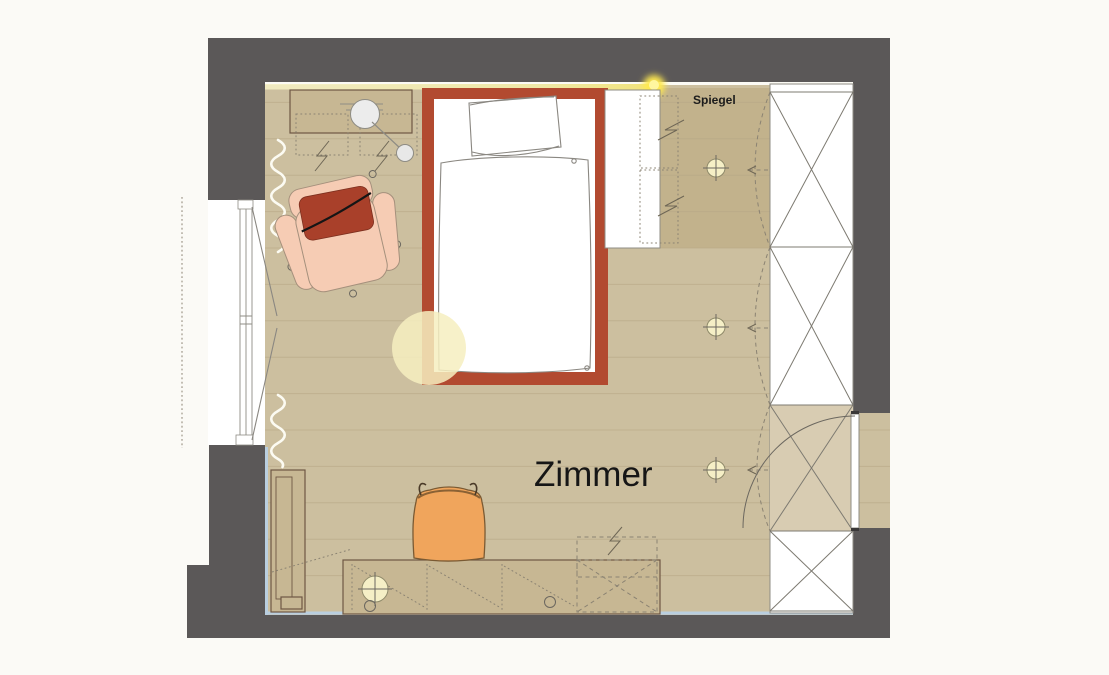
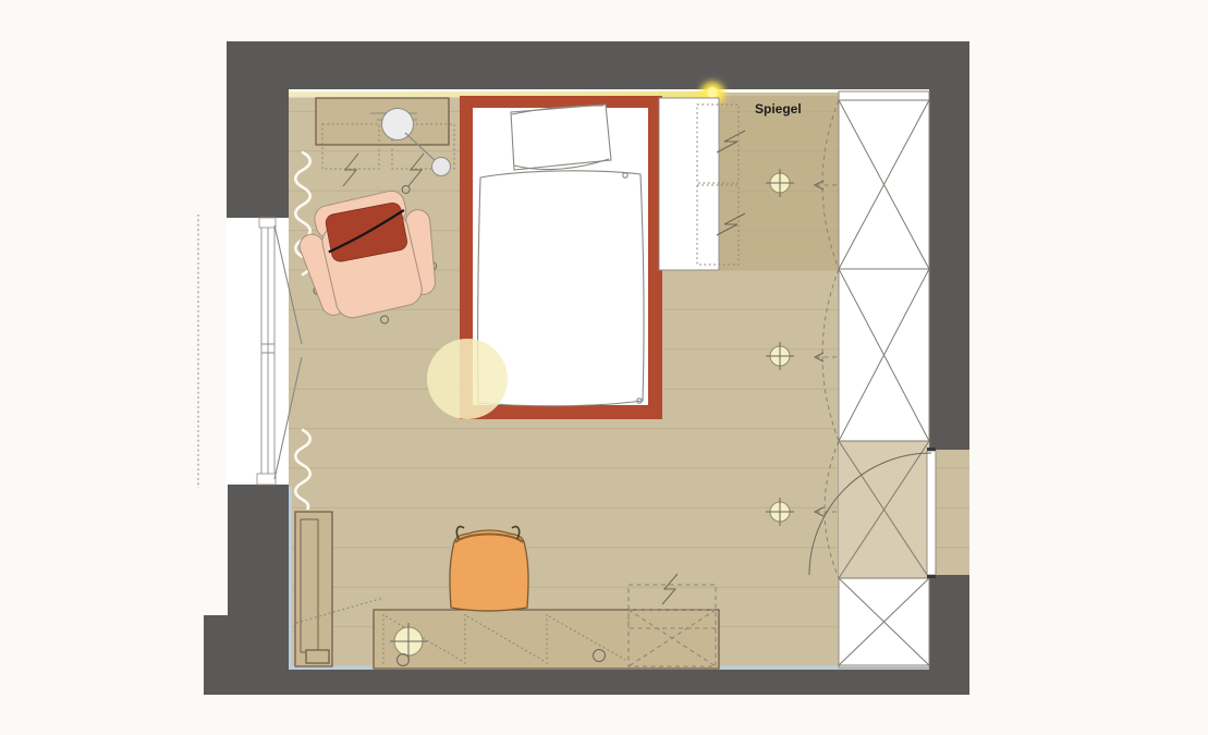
  Spiegel
- Zimmer
